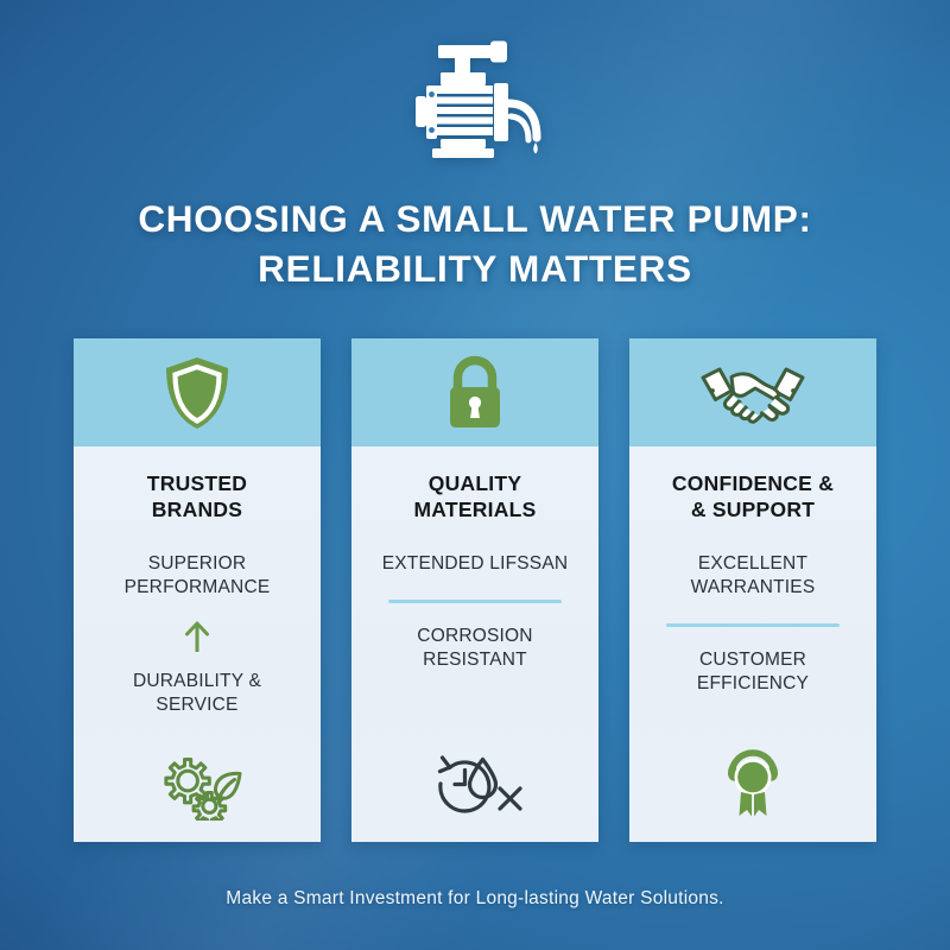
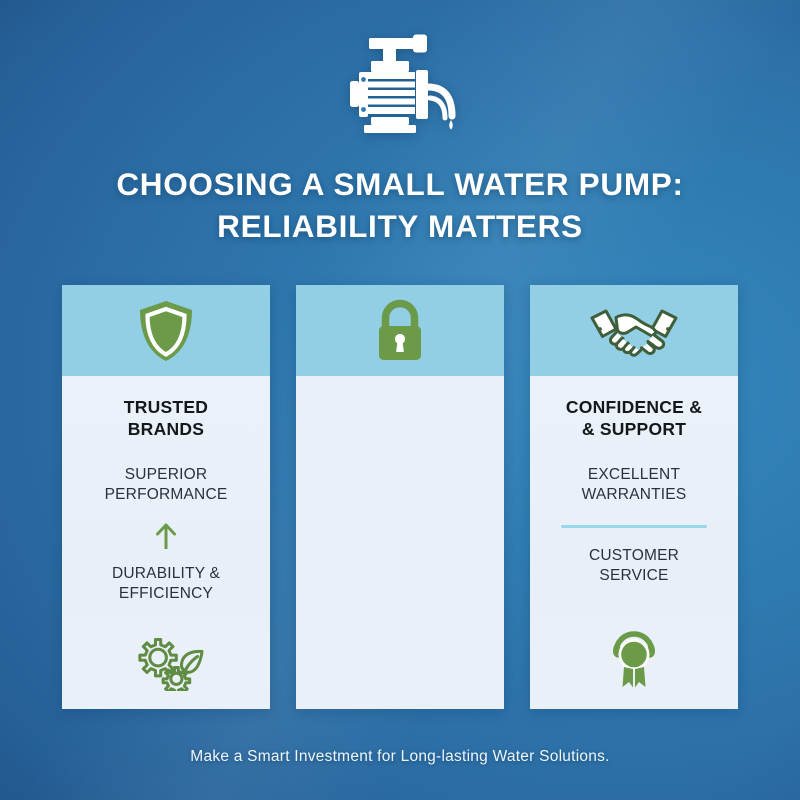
  CHOOSING A SMALL WATER PUMP:
  RELIABILITY MATTERS
  TRUSTED
  BRANDS
  SUPERIOR
  PERFORMANCE
  DURABILITY &
- SERVICE
+ EFFICIENCY
- QUALITY
- MATERIALS
- EXTENDED LIFSSAN
- CORROSION
- RESISTANT
  CONFIDENCE &
  & SUPPORT
  EXCELLENT
  WARRANTIES
  CUSTOMER
- EFFICIENCY
+ SERVICE
  Make a Smart Investment for Long-lasting Water Solutions.
